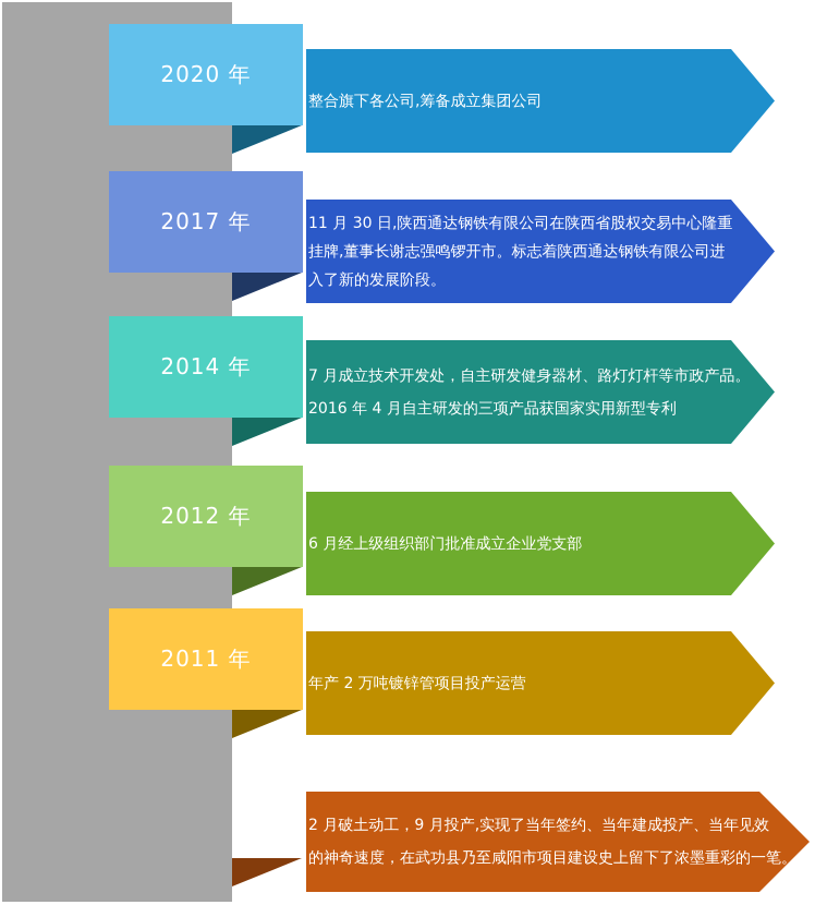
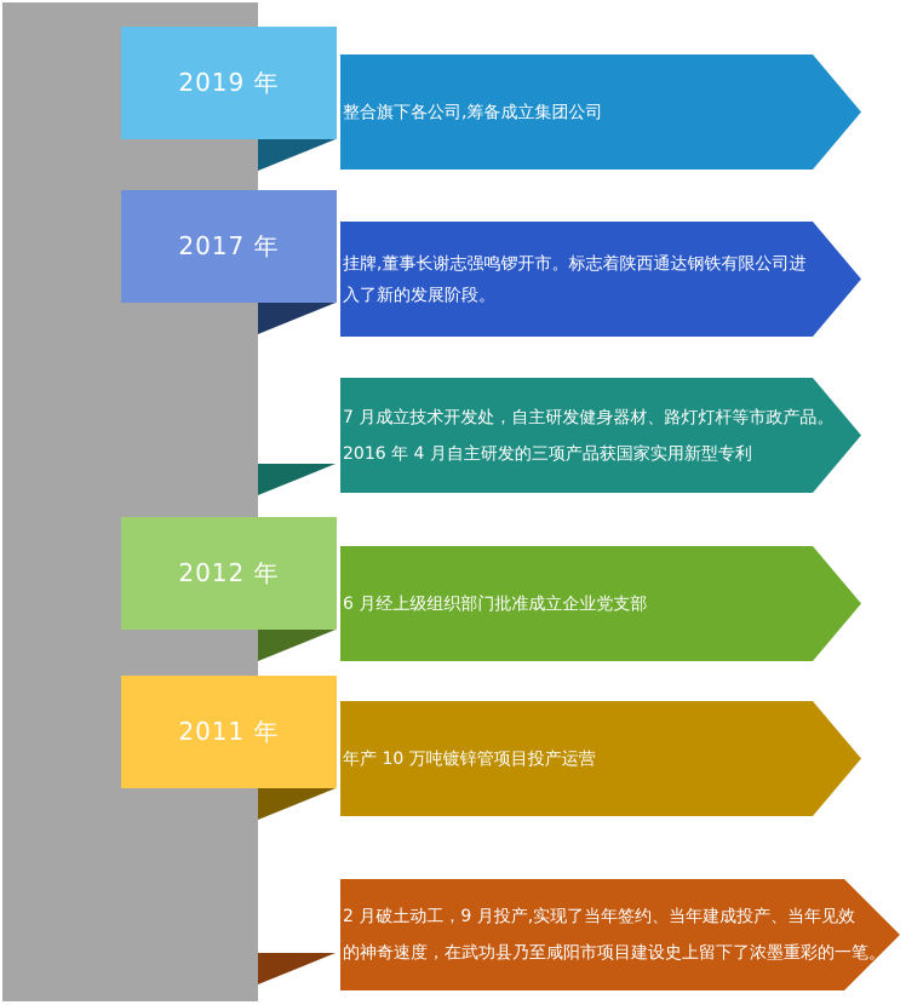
- 2020 年
+ 2019 年
  整合旗下各公司,筹备成立集团公司
  2017 年
- 11 月 30 日,陕西通达钢铁有限公司在陕西省股权交易中心隆重
  挂牌,董事长谢志强鸣锣开市。标志着陕西通达钢铁有限公司进
  入了新的发展阶段。
- 2014 年
  7 月成立技术开发处，自主研发健身器材、路灯灯杆等市政产品。
  2016 年 4 月自主研发的三项产品获国家实用新型专利
  2012 年
  6 月经上级组织部门批准成立企业党支部
  2011 年
- 年产 2 万吨镀锌管项目投产运营
+ 年产 10 万吨镀锌管项目投产运营
  2 月破土动工，9 月投产,实现了当年签约、当年建成投产、当年见效
  的神奇速度，在武功县乃至咸阳市项目建设史上留下了浓墨重彩的一笔。
